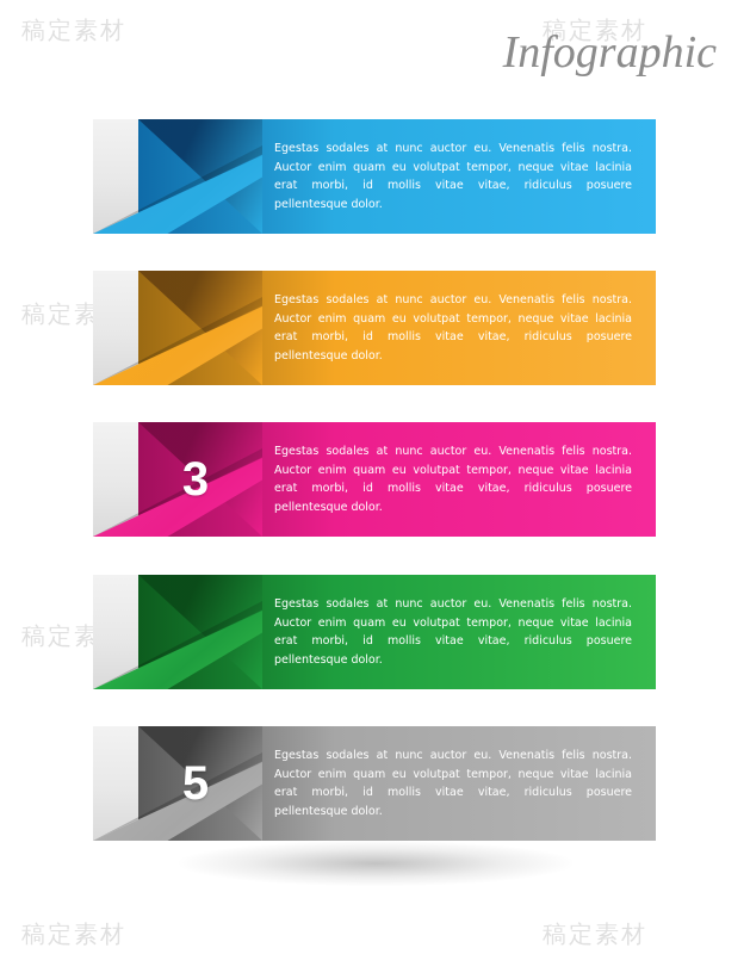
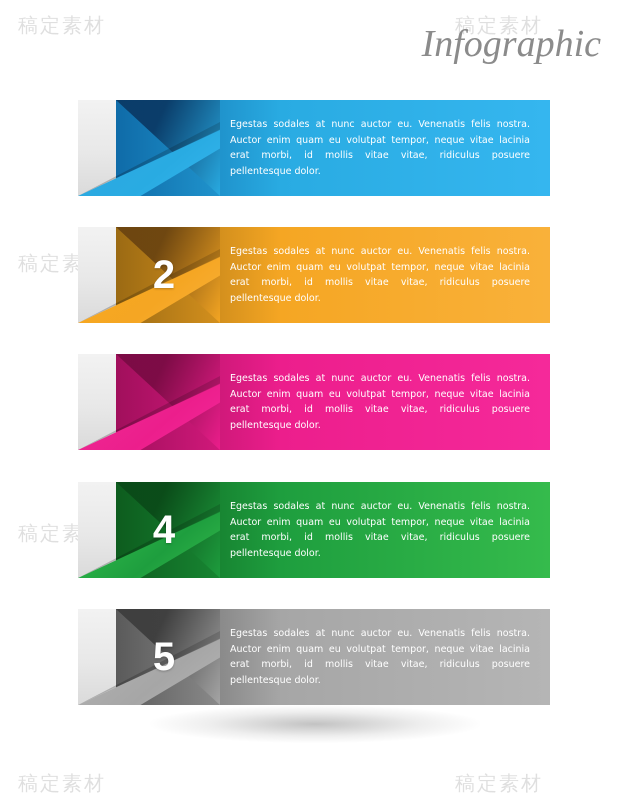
  稿定素材
  稿定素材
  稿定素
  稿定素
  稿定素材
  稿定素材
  Infographic
  Egestas sodales at nunc auctor eu. Venenatis felis nostra. Auctor enim quam eu volutpat tempor, neque vitae lacinia erat morbi, id mollis vitae vitae, ridiculus posuere pellentesque dolor.
+ 2
  Egestas sodales at nunc auctor eu. Venenatis felis nostra. Auctor enim quam eu volutpat tempor, neque vitae lacinia erat morbi, id mollis vitae vitae, ridiculus posuere pellentesque dolor.
- 3
  Egestas sodales at nunc auctor eu. Venenatis felis nostra. Auctor enim quam eu volutpat tempor, neque vitae lacinia erat morbi, id mollis vitae vitae, ridiculus posuere pellentesque dolor.
+ 4
  Egestas sodales at nunc auctor eu. Venenatis felis nostra. Auctor enim quam eu volutpat tempor, neque vitae lacinia erat morbi, id mollis vitae vitae, ridiculus posuere pellentesque dolor.
  5
  Egestas sodales at nunc auctor eu. Venenatis felis nostra. Auctor enim quam eu volutpat tempor, neque vitae lacinia erat morbi, id mollis vitae vitae, ridiculus posuere pellentesque dolor.
